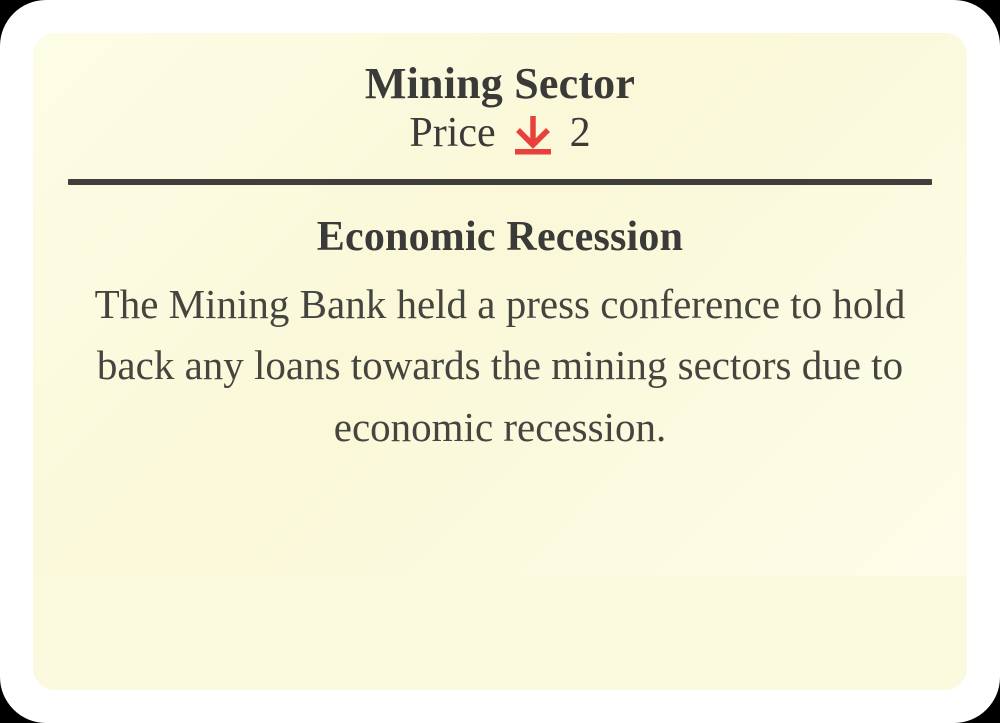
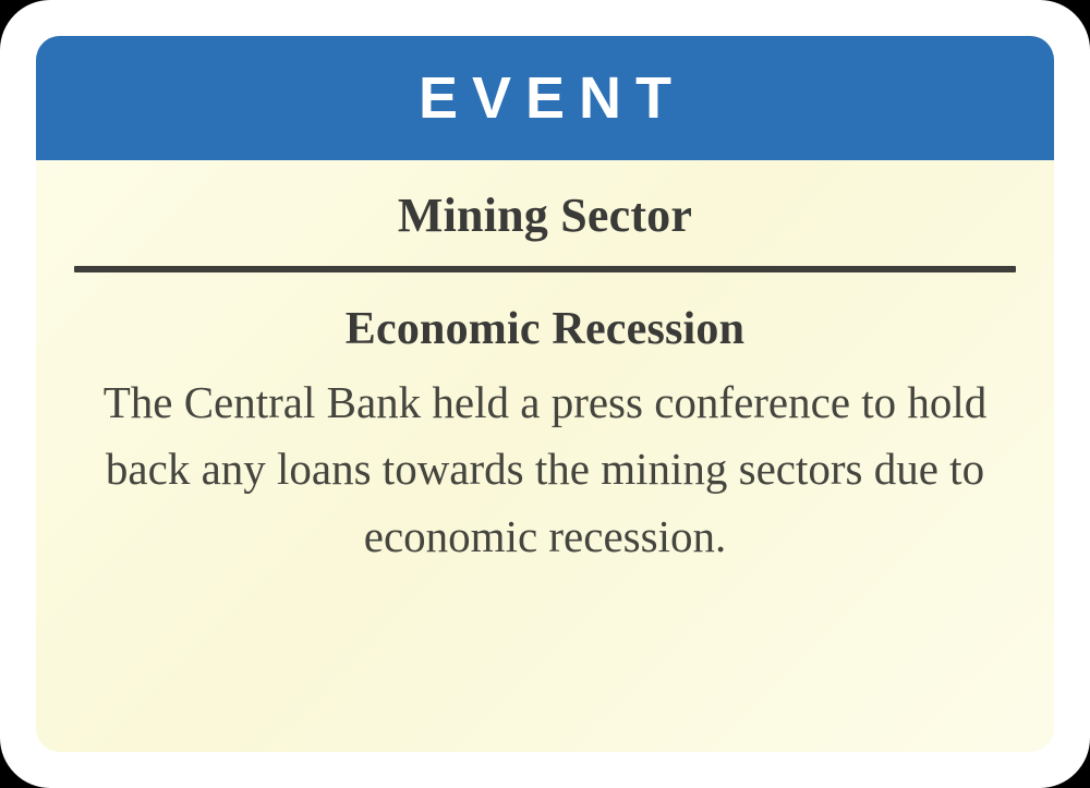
+ EVENT
  Mining Sector
- Price
- 2
  Economic Recession
- The Mining Bank held a press conference to hold back any loans towards the mining sectors due to economic recession.
+ The Central Bank held a press conference to hold back any loans towards the mining sectors due to economic recession.
